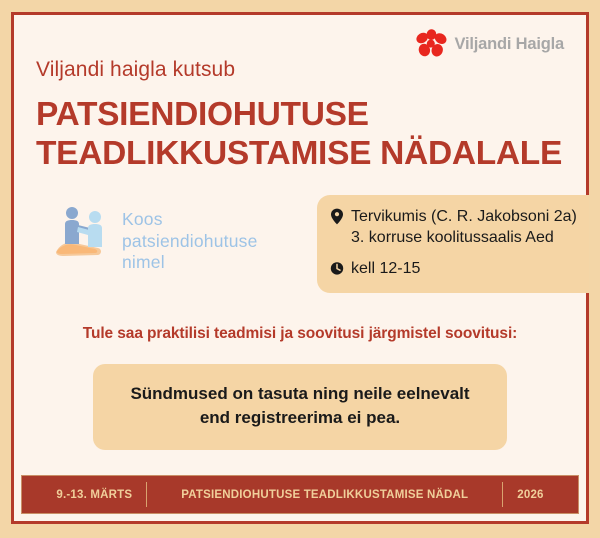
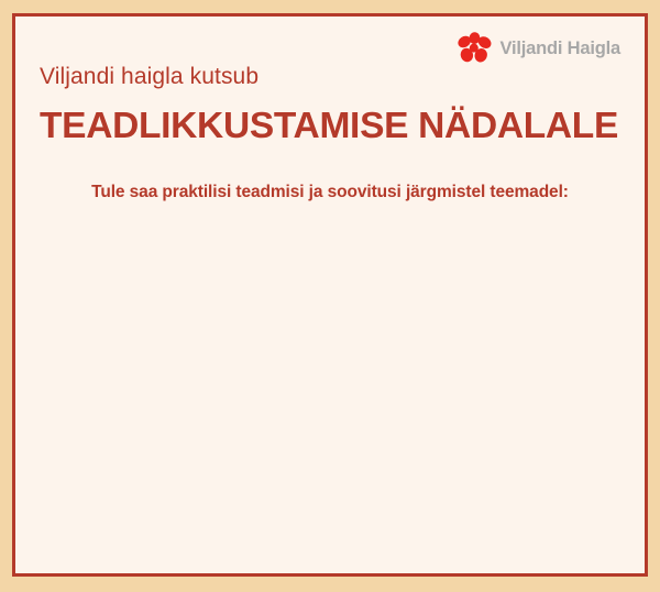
  Viljandi Haigla
  Viljandi haigla kutsub
- PATSIENDIOHUTUSE
  TEADLIKKUSTAMISE NÄDALALE
- Koos
- patsiendiohutuse
- nimel
- Tervikumis (C. R. Jakobsoni 2a)
- 3. korruse koolitussaalis Aed
- kell 12-15
- Tule saa praktilisi teadmisi ja soovitusi järgmistel soovitusi:
+ Tule saa praktilisi teadmisi ja soovitusi järgmistel teemadel:
- Sündmused on tasuta ning neile eelnevalt
- end registreerima ei pea.
- 9.-13. MÄRTS
- PATSIENDIOHUTUSE TEADLIKKUSTAMISE NÄDAL
- 2026
